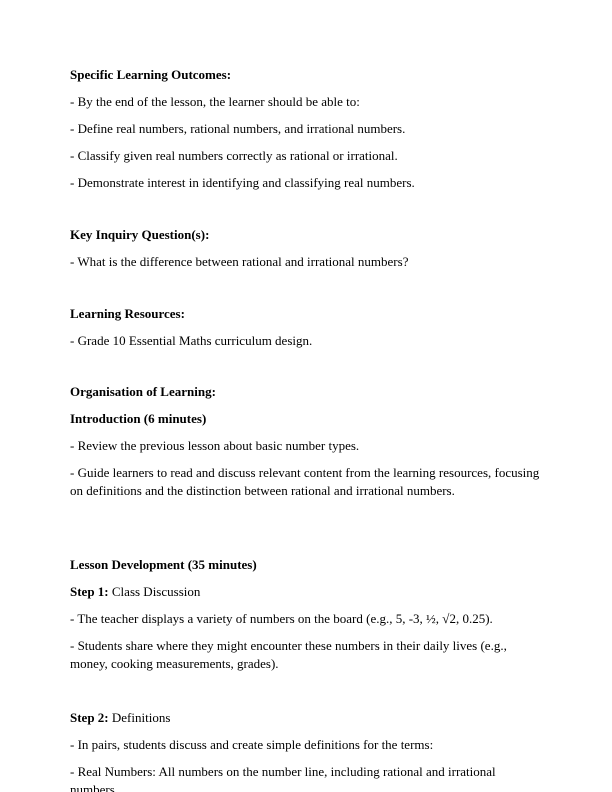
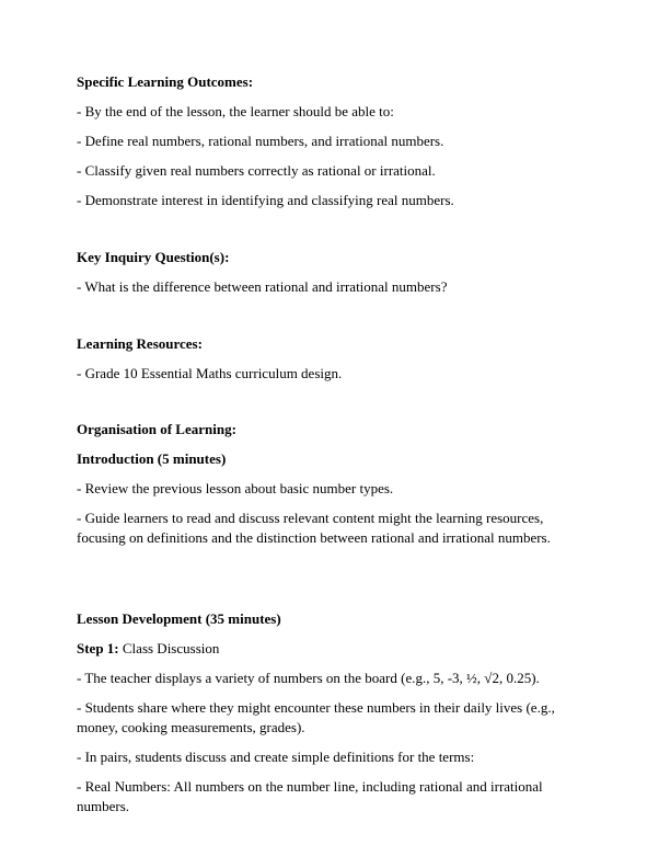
  Specific Learning Outcomes:
  - By the end of the lesson, the learner should be able to:
  - Define real numbers, rational numbers, and irrational numbers.
  - Classify given real numbers correctly as rational or irrational.
  - Demonstrate interest in identifying and classifying real numbers.
  Key Inquiry Question(s):
  - What is the difference between rational and irrational numbers?
  Learning Resources:
  - Grade 10 Essential Maths curriculum design.
  Organisation of Learning:
- Introduction (6 minutes)
+ Introduction (5 minutes)
  - Review the previous lesson about basic number types.
- - Guide learners to read and discuss relevant content from the learning resources, focusing on definitions and the distinction between rational and irrational numbers.
+ - Guide learners to read and discuss relevant content might the learning resources, focusing on definitions and the distinction between rational and irrational numbers.
  Lesson Development (35 minutes)
  Step 1: Class Discussion
  - The teacher displays a variety of numbers on the board (e.g., 5, -3, ½, √2, 0.25).
  - Students share where they might encounter these numbers in their daily lives (e.g., money, cooking measurements, grades).
- Step 2: Definitions
  - In pairs, students discuss and create simple definitions for the terms:
  - Real Numbers: All numbers on the number line, including rational and irrational numbers.
